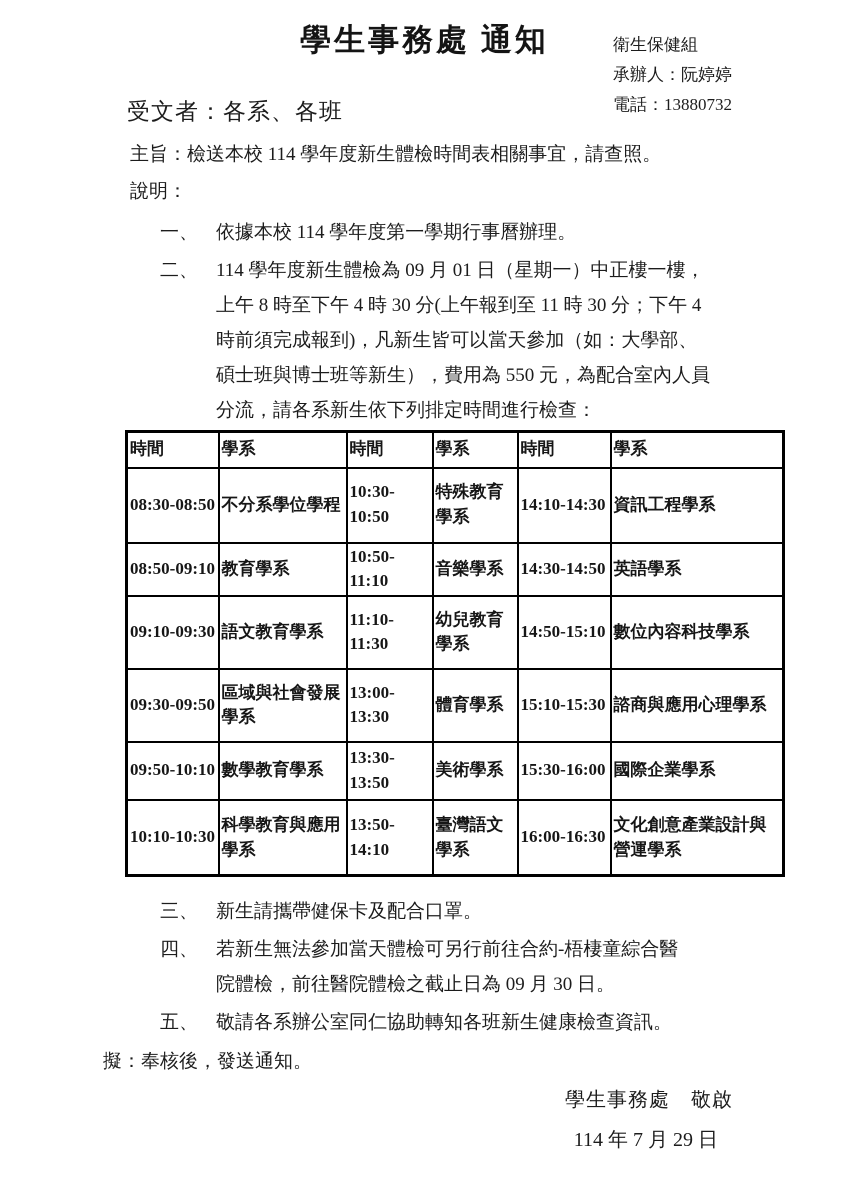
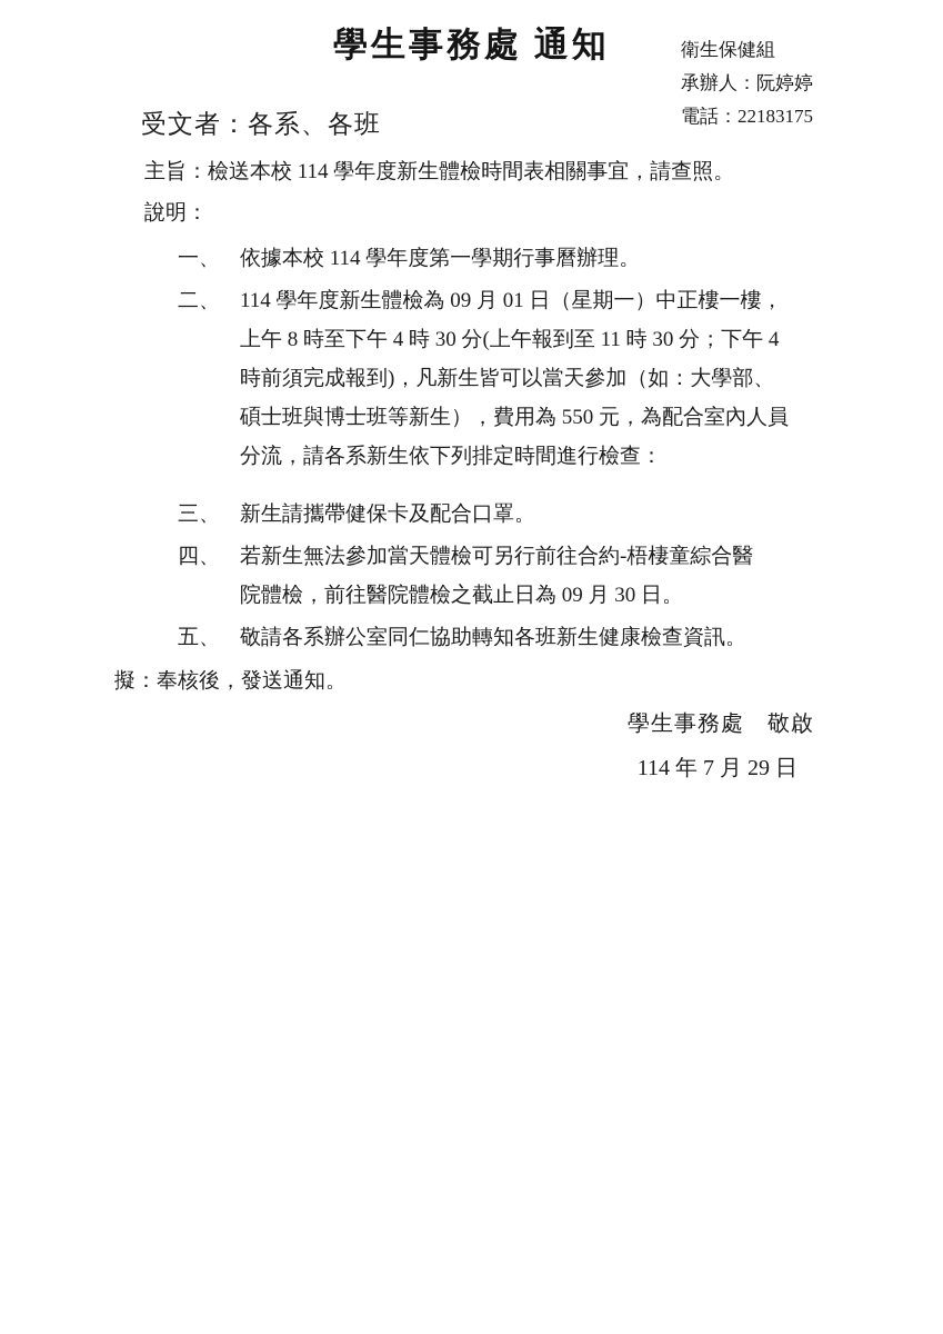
  學生事務處 通知
  衛生保健組
  承辦人：阮婷婷
- 電話：13880732
+ 電話：22183175
  受文者：各系、各班
  主旨：檢送本校 114 學年度新生體檢時間表相關事宜，請查照。
  說明：
  一、
  依據本校 114 學年度第一學期行事曆辦理。
  二、
  114 學年度新生體檢為 09 月 01 日（星期一）中正樓一樓，
  上午 8 時至下午 4 時 30 分(上午報到至 11 時 30 分；下午 4
  時前須完成報到)，凡新生皆可以當天參加（如：大學部、
  碩士班與博士班等新生），費用為 550 元，為配合室內人員
  分流，請各系新生依下列排定時間進行檢查：
- 時間	學系	時間	學系	時間	學系
- 08:30-08:50	不分系學位學程	10:30-10:50	特殊教育學系	14:10-14:30	資訊工程學系
- 08:50-09:10	教育學系	10:50-11:10	音樂學系	14:30-14:50	英語學系
- 09:10-09:30	語文教育學系	11:10-11:30	幼兒教育學系	14:50-15:10	數位內容科技學系
- 09:30-09:50	區域與社會發展學系	13:00-13:30	體育學系	15:10-15:30	諮商與應用心理學系
- 09:50-10:10	數學教育學系	13:30-13:50	美術學系	15:30-16:00	國際企業學系
- 10:10-10:30	科學教育與應用學系	13:50-14:10	臺灣語文學系	16:00-16:30	文化創意產業設計與營運學系
  三、
  新生請攜帶健保卡及配合口罩。
  四、
  若新生無法參加當天體檢可另行前往合約-梧棲童綜合醫
  院體檢，前往醫院體檢之截止日為 09 月 30 日。
  五、
  敬請各系辦公室同仁協助轉知各班新生健康檢查資訊。
  擬：奉核後，發送通知。
  學生事務處 敬啟
  114 年 7 月 29 日
